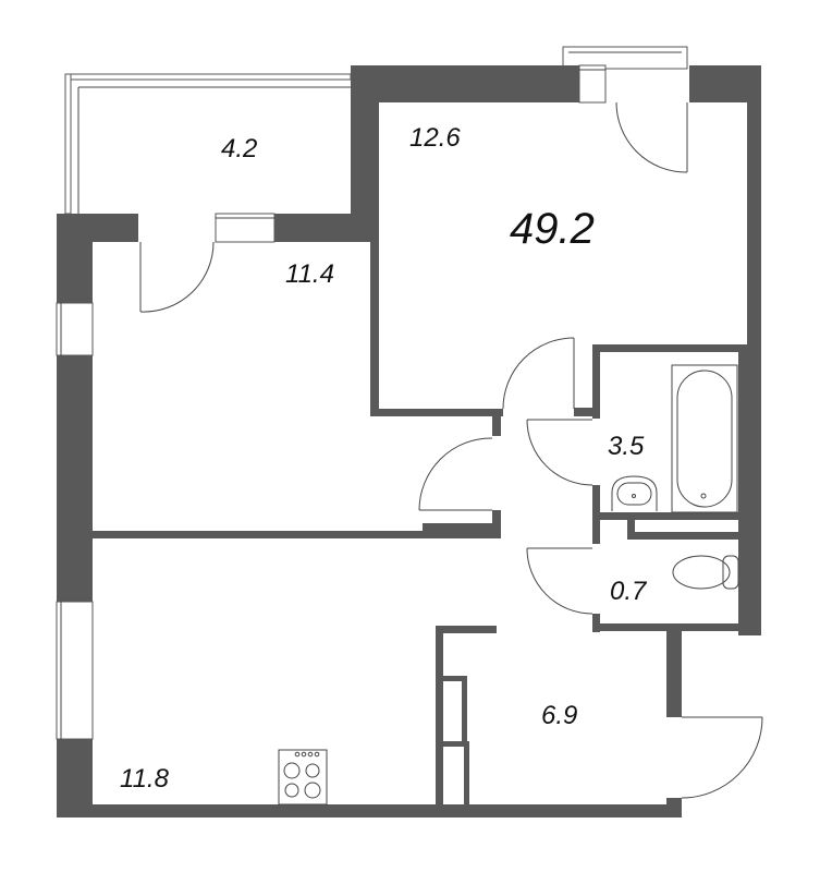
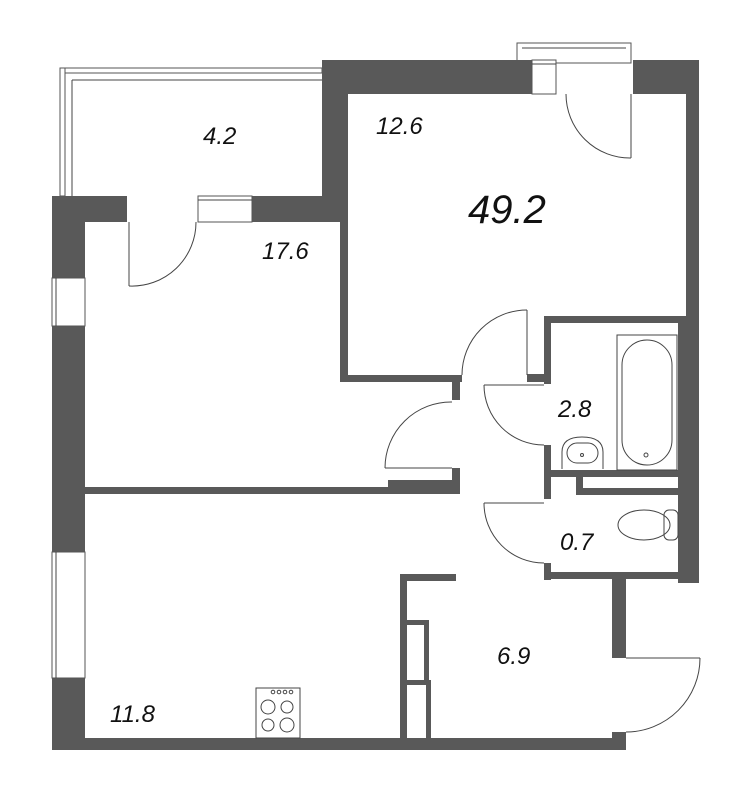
  4.2
  12.6
  49.2
- 11.4
+ 17.6
- 3.5
+ 2.8
  0.7
  6.9
  11.8
